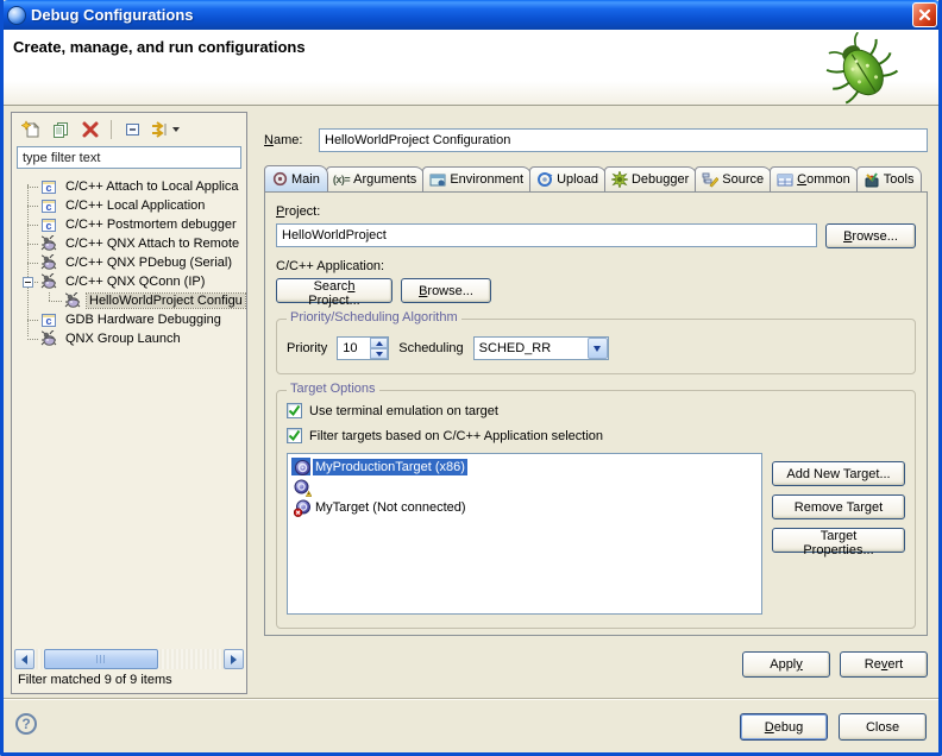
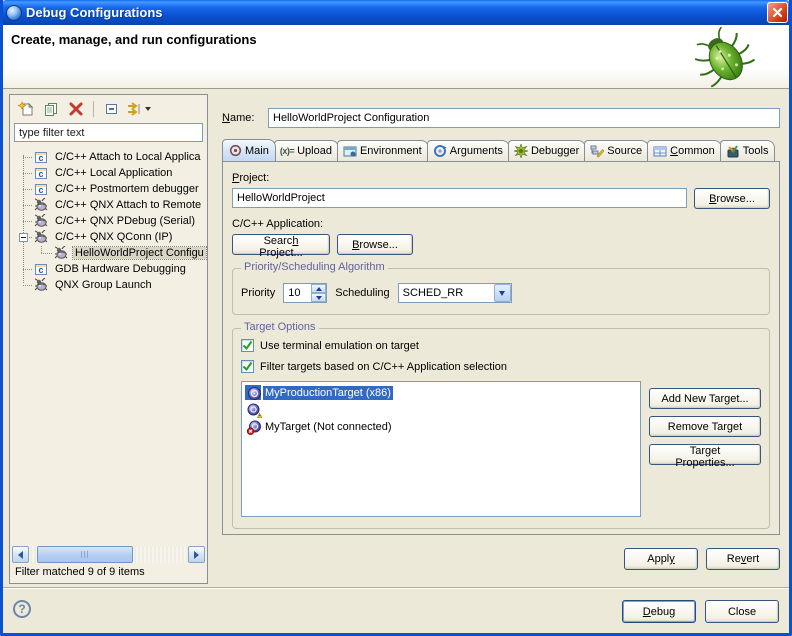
  Debug Configurations
  Create, manage, and run configurations
  type filter text
  c
  C/C++ Attach to Local Applica
  c
  C/C++ Local Application
  c
  C/C++ Postmortem debugger
  C/C++ QNX Attach to Remote
  C/C++ QNX PDebug (Serial)
  C/C++ QNX QConn (IP)
  HelloWorldProject Configu
  c
  GDB Hardware Debugging
  QNX Group Launch
  Filter matched 9 of 9 items
  Name:
  HelloWorldProject Configuration
  Main
  (x)=
- Arguments
+ Upload
  Environment
- Upload
+ Arguments
  Debugger
  Source
  Common
  Tools
  Project:
  HelloWorldProject
  Browse...
  C/C++ Application:
  Search Project...
  Browse...
  Priority/Scheduling Algorithm
  Priority
  10
  Scheduling
  SCHED_RR
  Target Options
  Use terminal emulation on target
  Filter targets based on C/C++ Application selection
  MyProductionTarget (x86)
  MyTarget (Not connected)
  Add New Target...
  Remove Target
  Target Properties...
  Apply
  Revert
  ?
  Debug
  Close
